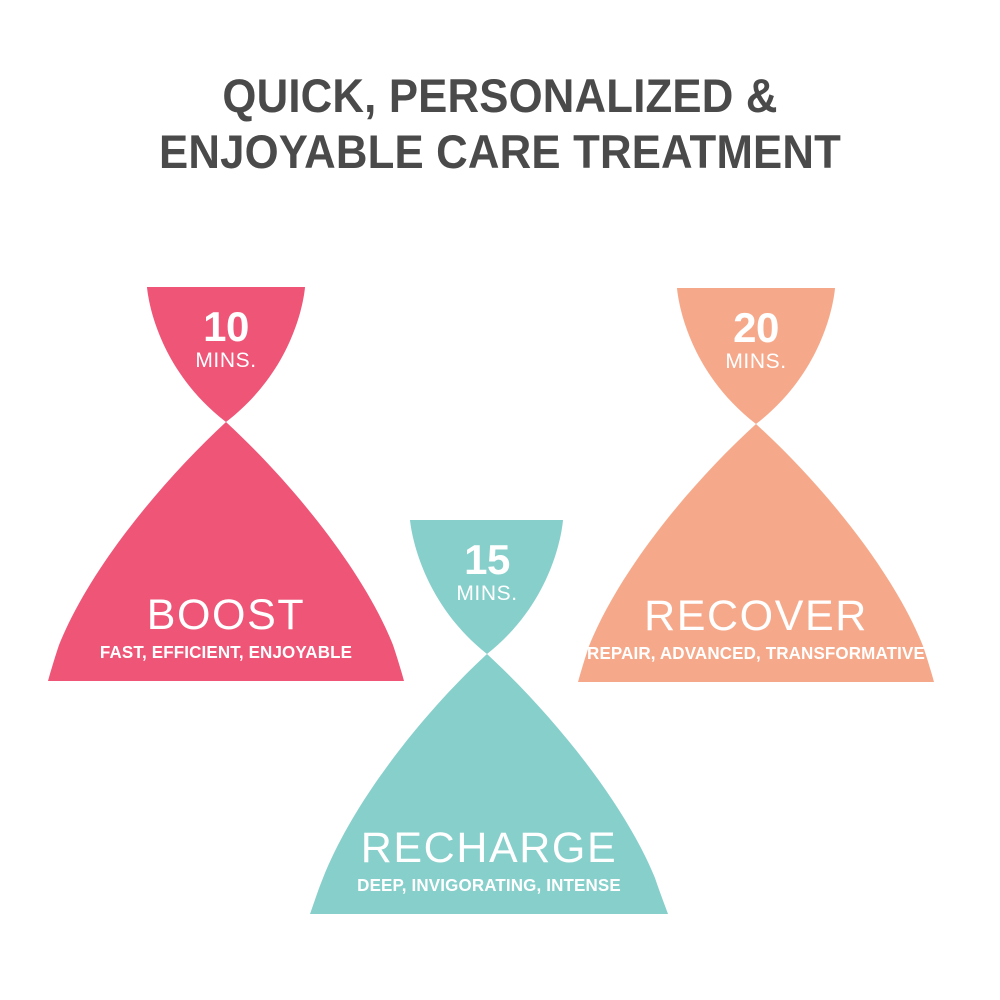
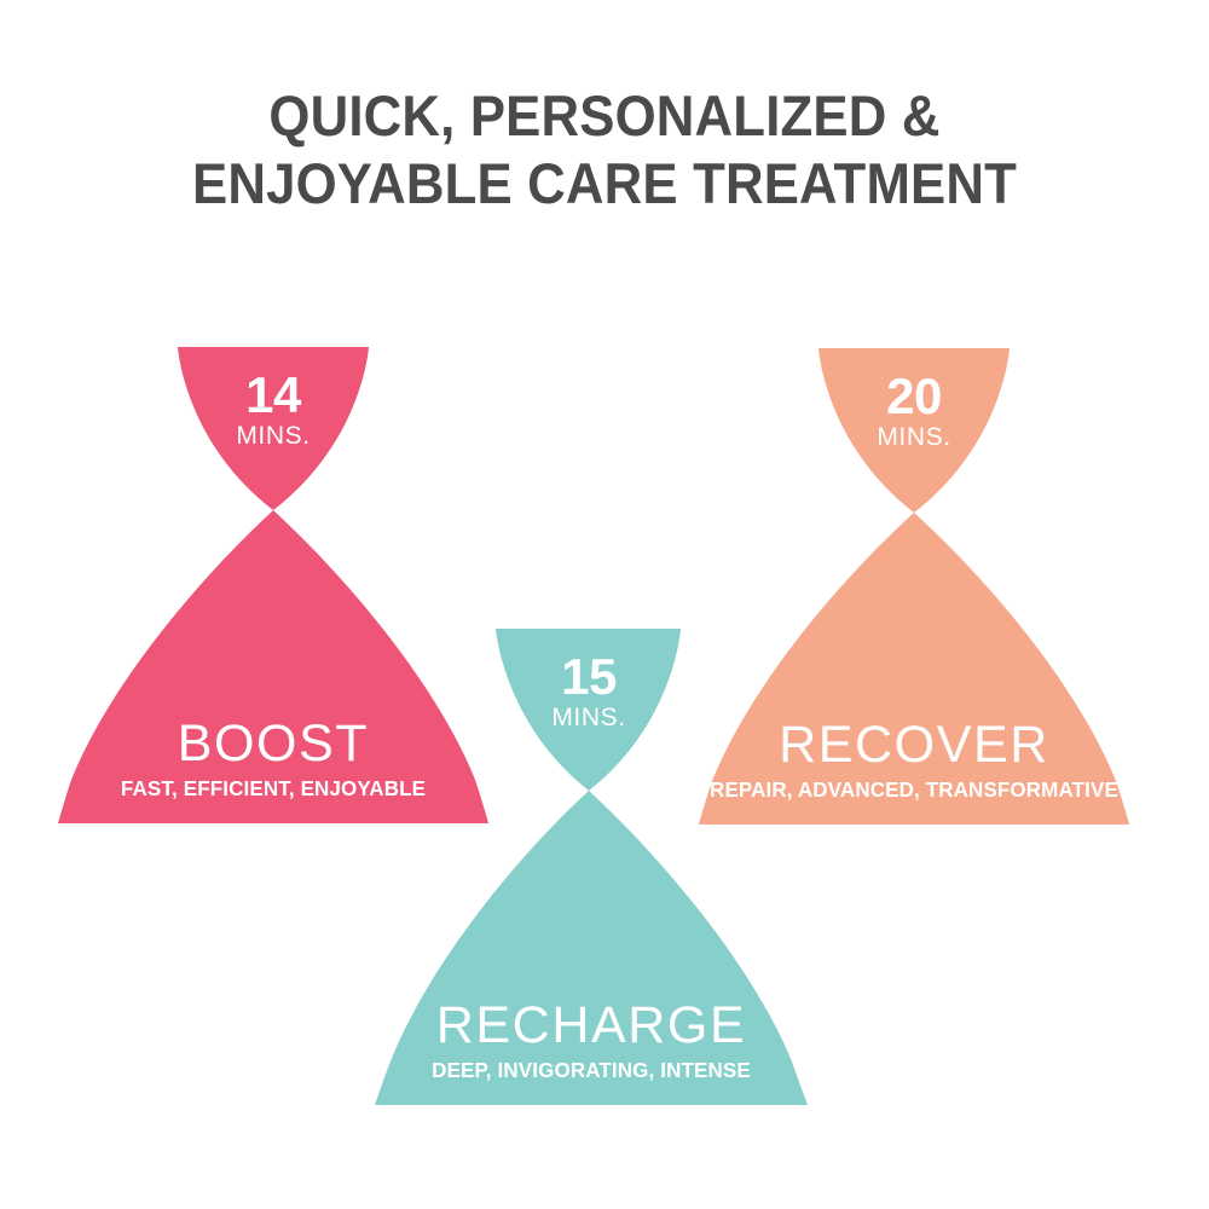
  QUICK, PERSONALIZED &
  ENJOYABLE CARE TREATMENT
- 10
+ 14
  MINS.
  BOOST
  FAST, EFFICIENT, ENJOYABLE
  20
  MINS.
  RECOVER
  REPAIR, ADVANCED, TRANSFORMATIVE
  15
  MINS.
  RECHARGE
  DEEP, INVIGORATING, INTENSE
